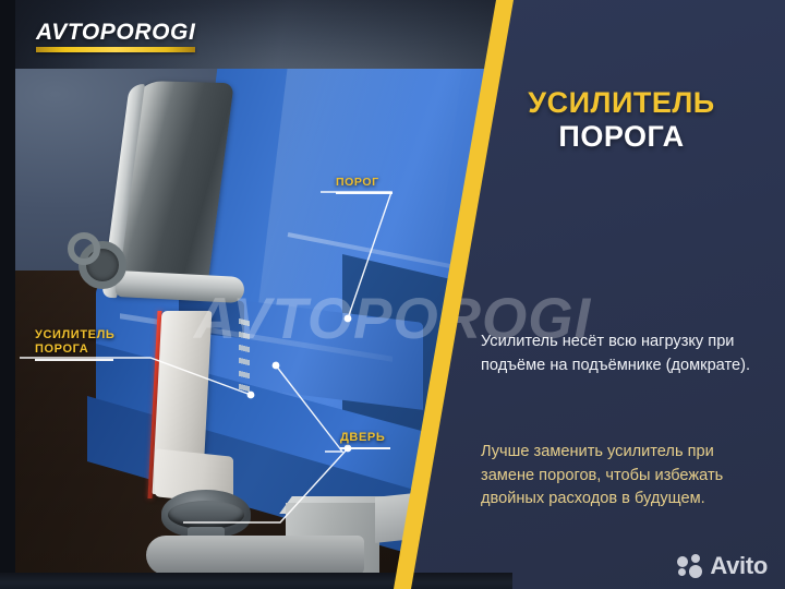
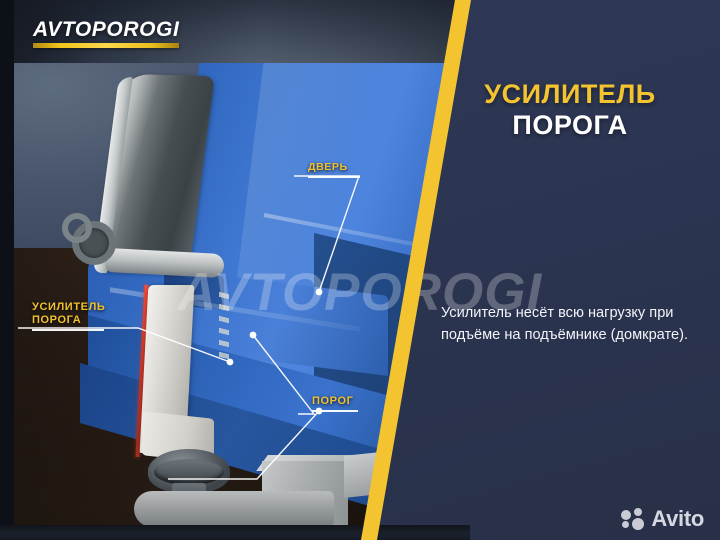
  AVTOPOROGI
- ПОРОГ
+ ДВЕРЬ
  УСИЛИТЕЛЬ
  ПОРОГА
- ДВЕРЬ
+ ПОРОГ
  УСИЛИТЕЛЬ
  ПОРОГА
  Усилитель несёт всю нагрузку при подъёме на подъёмнике (домкрате).
- Лучше заменить усилитель при замене порогов, чтобы избежать двойных расходов в будущем.
  AVTOPOROGI
  Avito
